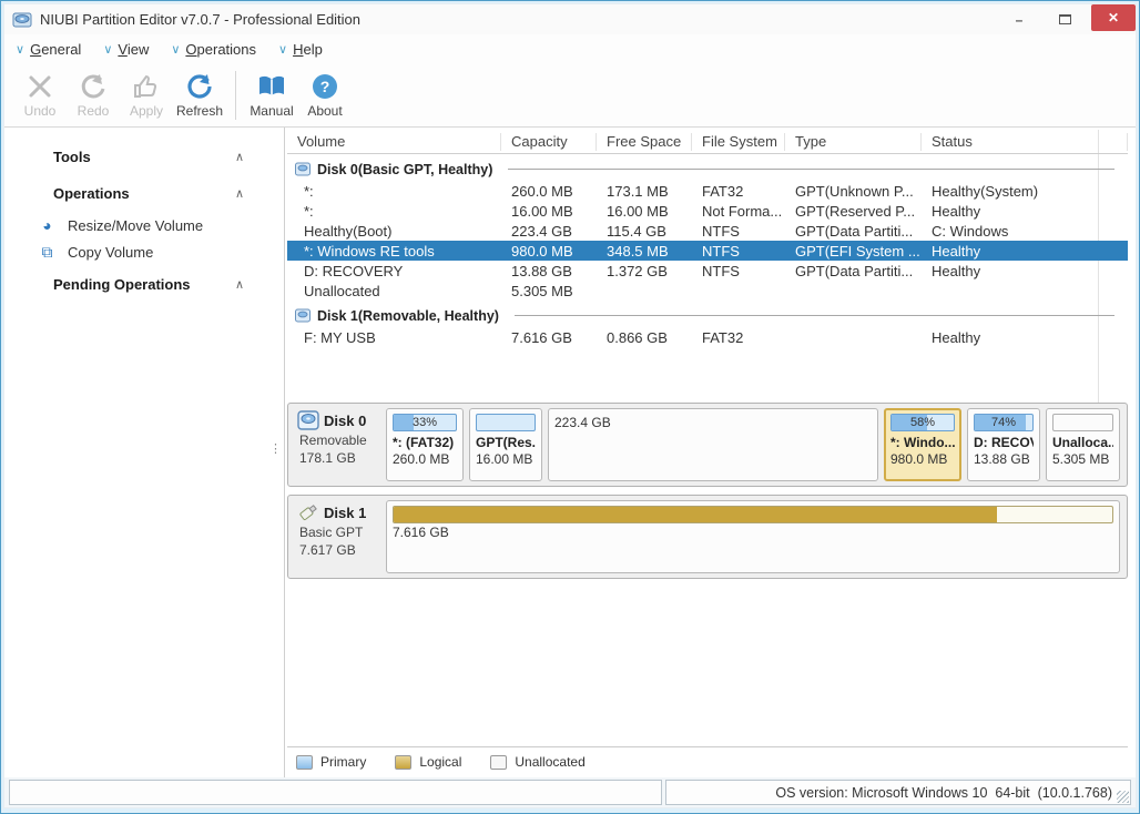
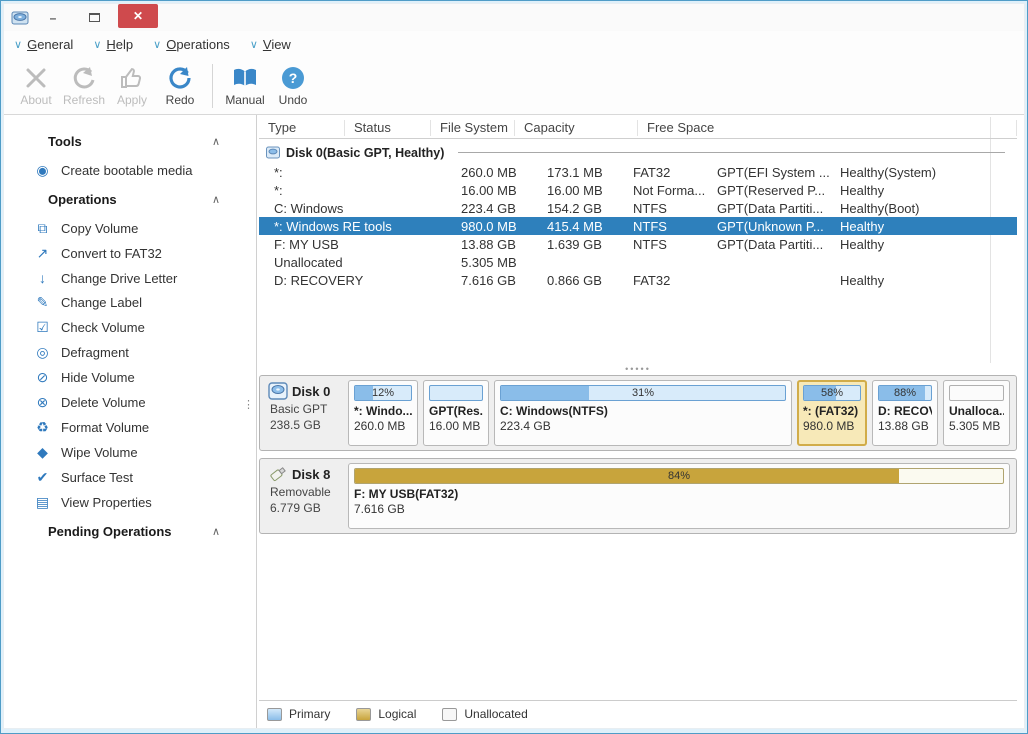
- NIUBI Partition Editor v7.0.7 - Professional Edition
  –
  ✕
  ∨
  General
  ∨
- View
+ Help
  ∨
  Operations
  ∨
- Help
+ View
- Undo
+ About
- Redo
+ Refresh
  Apply
- Refresh
+ Redo
  Manual
  ?
- About
+ Undo
  Tools
  ∧
+ ◉
+ Create bootable media
  Operations
  ∧
- ◕
- Resize/Move Volume
  ⧉
  Copy Volume
+ ↗
+ Convert to FAT32
+ ↓
+ Change Drive Letter
+ ✎
+ Change Label
+ ☑
+ Check Volume
+ ◎
+ Defragment
+ ⊘
+ Hide Volume
+ ⊗
+ Delete Volume
+ ♻
+ Format Volume
+ ◆
+ Wipe Volume
+ ✔
+ Surface Test
+ ▤
+ View Properties
  Pending Operations
  ∧
  ⋮
- Volume
- Capacity
+ Type
- Free Space
+ Status
  File System
- Type
+ Capacity
- Status
+ Free Space
  Disk 0(Basic GPT, Healthy)
  *:
  260.0 MB
  173.1 MB
  FAT32
- GPT(Unknown P...
+ GPT(EFI System ...
  Healthy(System)
  *:
  16.00 MB
  16.00 MB
  Not Forma...
  GPT(Reserved P...
  Healthy
- Healthy(Boot)
+ C: Windows
  223.4 GB
- 115.4 GB
+ 154.2 GB
  NTFS
  GPT(Data Partiti...
- C: Windows
+ Healthy(Boot)
  *: Windows RE tools
  980.0 MB
- 348.5 MB
+ 415.4 MB
  NTFS
- GPT(EFI System ...
+ GPT(Unknown P...
  Healthy
- D: RECOVERY
+ F: MY USB
  13.88 GB
- 1.372 GB
+ 1.639 GB
  NTFS
  GPT(Data Partiti...
  Healthy
  Unallocated
  5.305 MB
- Disk 1(Removable, Healthy)
- F: MY USB
+ D: RECOVERY
  7.616 GB
  0.866 GB
  FAT32
  Healthy
+ •••••
  Disk 0
- Removable
+ Basic GPT
- 178.1 GB
+ 238.5 GB
- 33%
+ 12%
- *: (FAT32)
+ *: Windo...
  260.0 MB
  GPT(Res.
  16.00 MB
+ 31%
+ C: Windows(NTFS)
  223.4 GB
  58%
- *: Windo...
+ *: (FAT32)
  980.0 MB
- 74%
+ 88%
  13.88 GB
  Unalloca.
  5.305 MB
- Disk 1
+ Disk 8
- Basic GPT
+ Removable
- 7.617 GB
+ 6.779 GB
+ 84%
+ F: MY USB(FAT32)
  7.616 GB
  Primary
  Logical
  Unallocated
- OS version: Microsoft Windows 10 64-bit (10.0.1.768)
